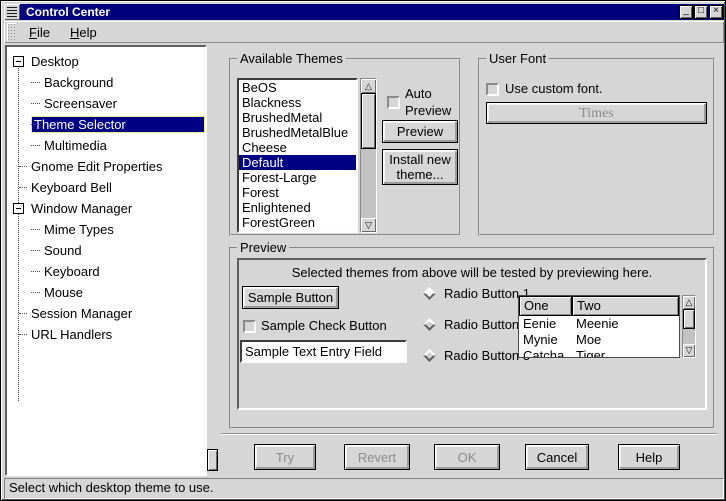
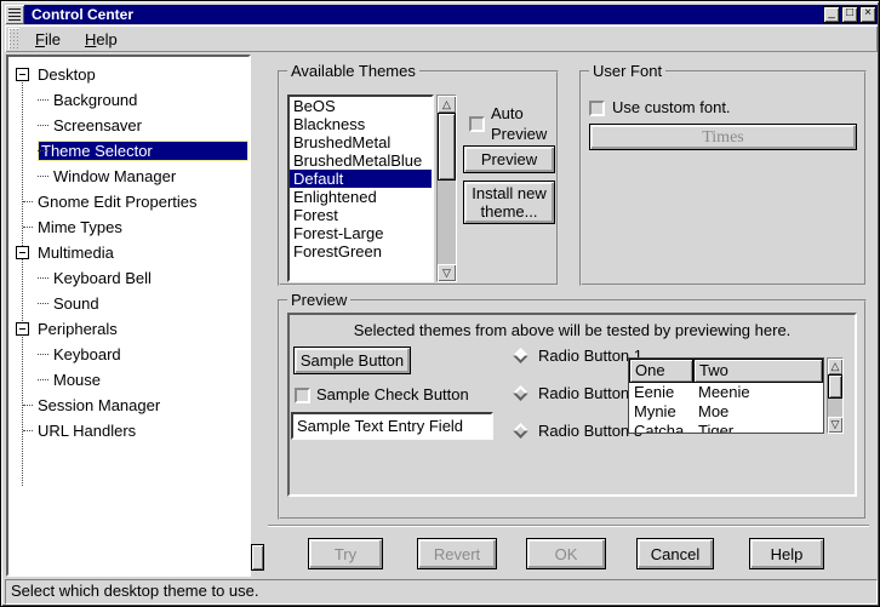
  Control Center
  _
  □
  ×
  File
  Help
  Desktop
  Background
  Screensaver
  Theme Selector
- Multimedia
+ Window Manager
  Gnome Edit Properties
- Keyboard Bell
+ Mime Types
- Window Manager
+ Multimedia
- Mime Types
+ Keyboard Bell
  Sound
+ Peripherals
  Keyboard
  Mouse
  Session Manager
  URL Handlers
  Available Themes
  BeOS
  Blackness
  BrushedMetal
  BrushedMetalBlue
- Cheese
  Default
- Forest-Large
+ Enlightened
  Forest
- Enlightened
+ Forest-Large
  ForestGreen
  △
  ▽
  Auto Preview
  Preview
  Install new theme...
  User Font
  Use custom font.
  Times
  Preview
  Selected themes from above will be tested by previewing here.
  Sample Button
  Sample Check Button
  Sample Text Entry Field
  Radio Button 1
  Radio Button
  Radio Button
  One
  Two
  Eenie
  Meenie
  Mynie
  Moe
  Catcha
  Tiger
  △
  ▽
  Try
  Revert
  OK
  Cancel
  Help
  Select which desktop theme to use.
